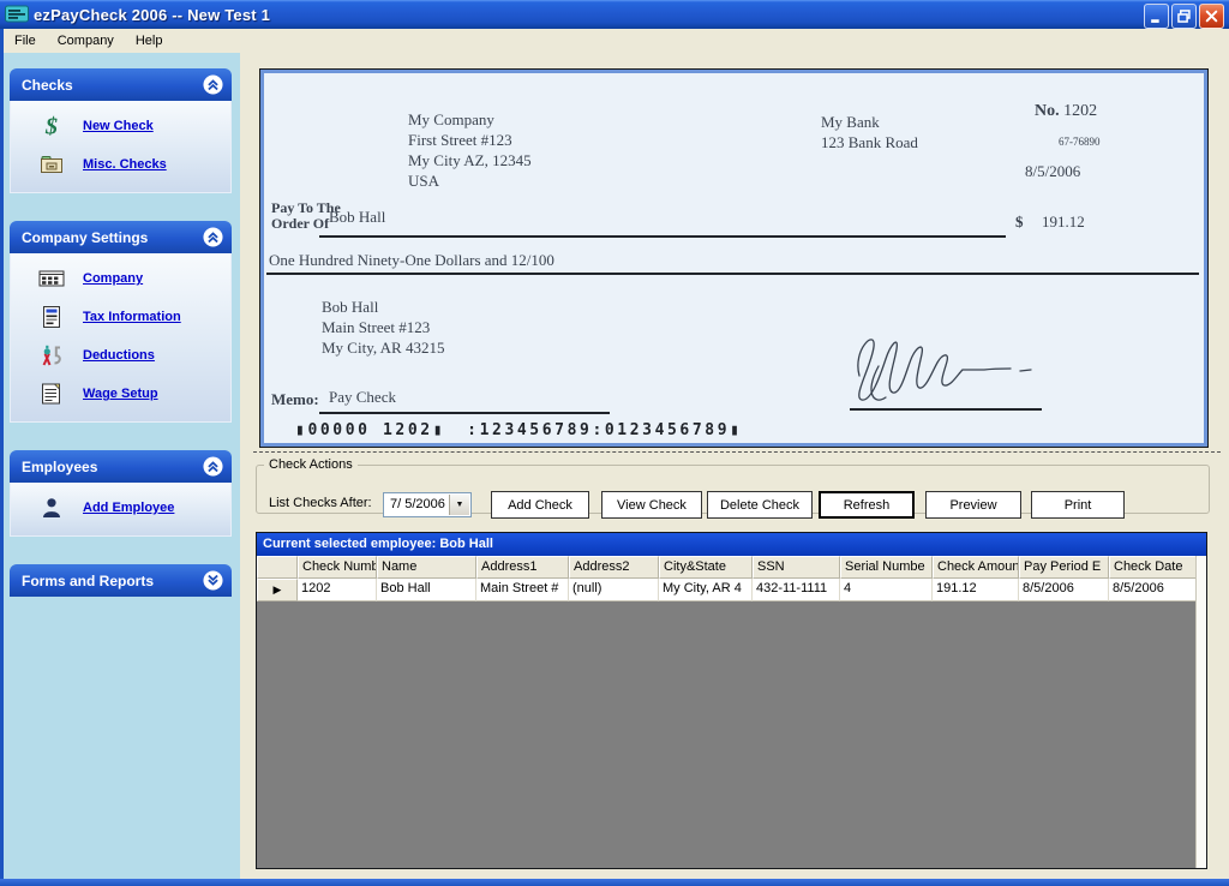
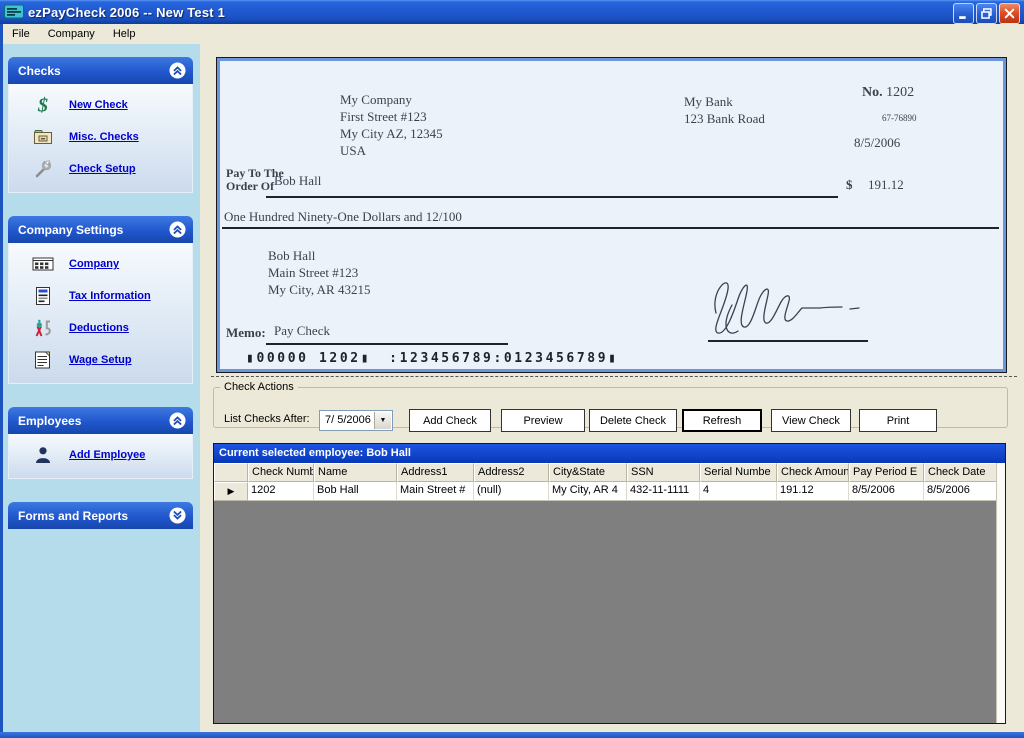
  ezPayCheck 2006 -- New Test 1
  File
  Company
  Help
  Checks
  $
  New Check
  Misc. Checks
+ Check Setup
  Company Settings
  Company
  Tax Information
  Deductions
  Wage Setup
  Employees
  Add Employee
  Forms and Reports
  My Company
  First Street #123
  My City AZ, 12345
  USA
  My Bank
  123 Bank Road
  No. 1202
  67-76890
  8/5/2006
  Pay To The
  Order Of
  Bob Hall
  $
  191.12
  One Hundred Ninety-One Dollars and 12/100
  Bob Hall
  Main Street #123
  My City, AR 43215
  Memo:
  Pay Check
  ▮00000 1202▮ :123456789:0123456789▮
  Check Actions
  List Checks After:
  7/ 5/2006
  Add Check
- View Check
+ Preview
  Delete Check
  Refresh
- Preview
+ View Check
  Print
  Current selected employee: Bob Hall
  Check Numb
  Name
  Address1
  Address2
  City&State
  SSN
  Serial Numbe
  Check Amoun
  Pay Period E
  Check Date
  ▶
  1202
  Bob Hall
  Main Street #
  (null)
  My City, AR 4
  432-11-1111
  4
  191.12
  8/5/2006
  8/5/2006
